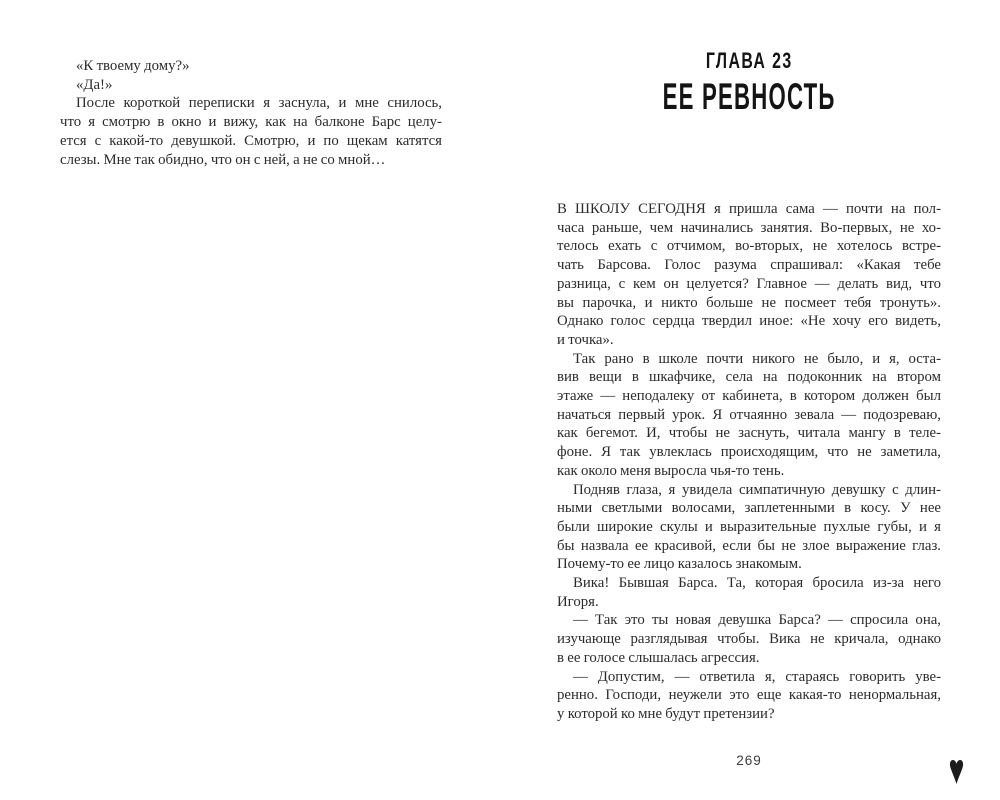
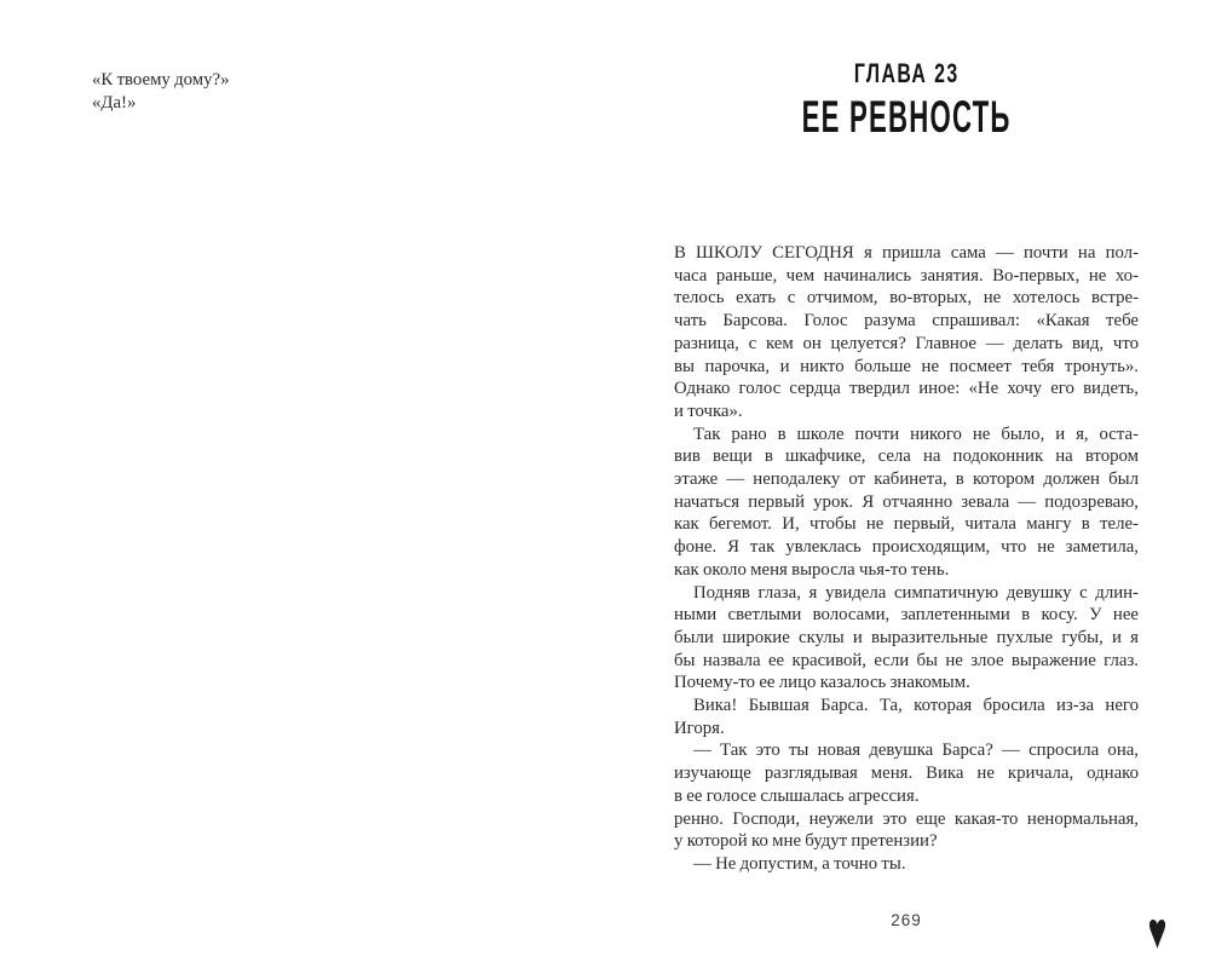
  «К твоему дому?»
  «Да!»
- После короткой переписки я заснула, и мне снилось,
- что я смотрю в окно и вижу, как на балконе Барс целу-
- ется с какой-то девушкой. Смотрю, и по щекам катятся
- слезы. Мне так обидно, что он с ней, а не со мной…
  ГЛАВА 23
  ЕЕ РЕВНОСТЬ
  В ШКОЛУ СЕГОДНЯ я пришла сама — почти на пол-
  часа раньше, чем начинались занятия. Во-первых, не хо-
  телось ехать с отчимом, во-вторых, не хотелось встре-
  чать Барсова. Голос разума спрашивал: «Какая тебе
  разница, с кем он целуется? Главное — делать вид, что
  вы парочка, и никто больше не посмеет тебя тронуть».
  Однако голос сердца твердил иное: «Не хочу его видеть,
  и точка».
  Так рано в школе почти никого не было, и я, оста-
  вив вещи в шкафчике, села на подоконник на втором
  этаже — неподалеку от кабинета, в котором должен был
  начаться первый урок. Я отчаянно зевала — подозреваю,
- как бегемот. И, чтобы не заснуть, читала мангу в теле-
+ как бегемот. И, чтобы не первый, читала мангу в теле-
  фоне. Я так увлеклась происходящим, что не заметила,
  как около меня выросла чья-то тень.
  Подняв глаза, я увидела симпатичную девушку с длин-
  ными светлыми волосами, заплетенными в косу. У нее
  были широкие скулы и выразительные пухлые губы, и я
  бы назвала ее красивой, если бы не злое выражение глаз.
  Почему-то ее лицо казалось знакомым.
  Вика! Бывшая Барса. Та, которая бросила из-за него
  Игоря.
  — Так это ты новая девушка Барса? — спросила она,
- изучающе разглядывая чтобы. Вика не кричала, однако
+ изучающе разглядывая меня. Вика не кричала, однако
  в ее голосе слышалась агрессия.
- — Допустим, — ответила я, стараясь говорить уве-
  ренно. Господи, неужели это еще какая-то ненормальная,
  у которой ко мне будут претензии?
+ — Не допустим, а точно ты.
  269
